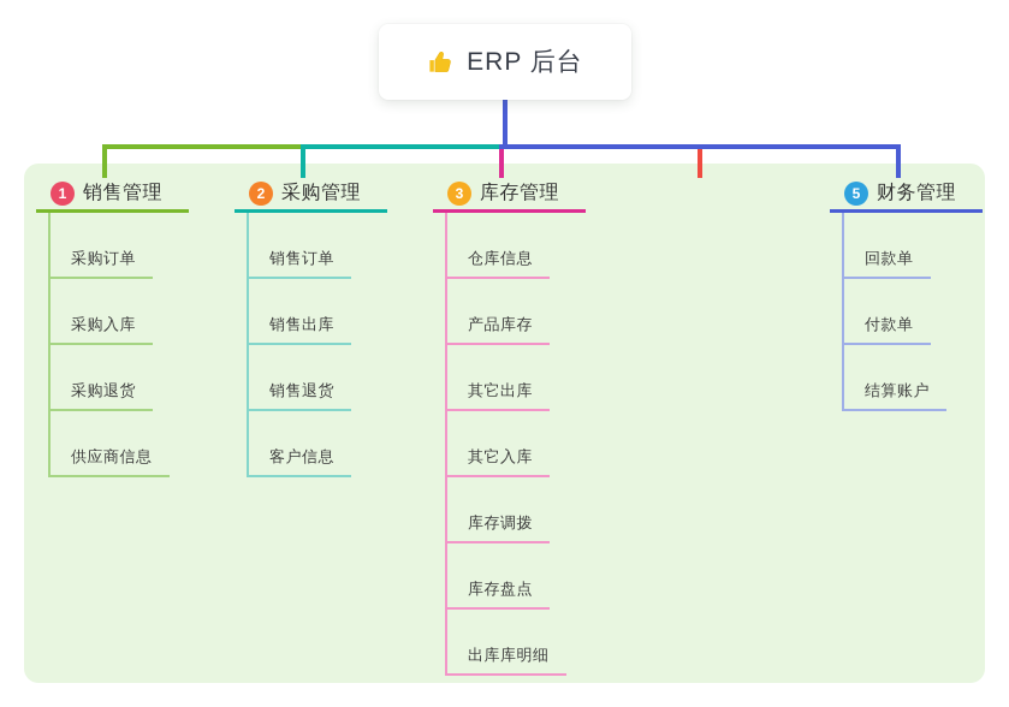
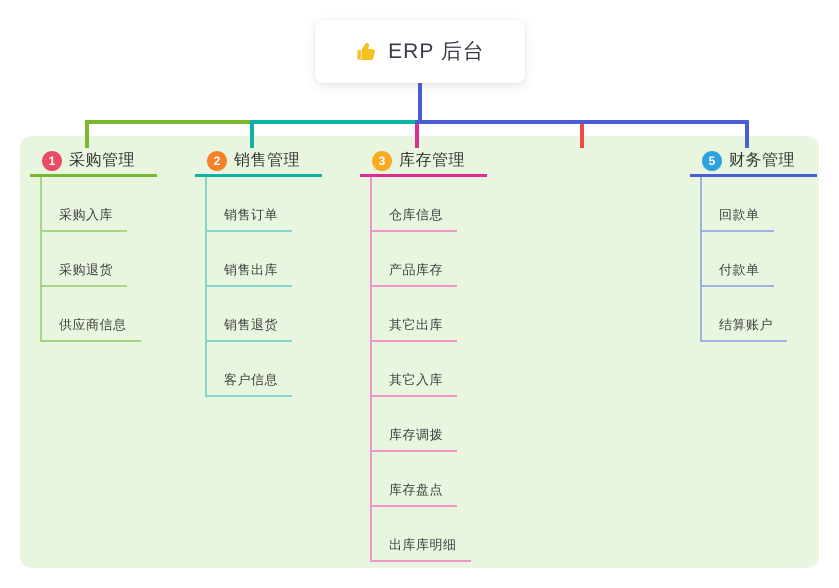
  ERP 后台
  1
- 销售管理
+ 采购管理
- 采购订单
  采购入库
  采购退货
  供应商信息
  2
- 采购管理
+ 销售管理
  销售订单
  销售出库
  销售退货
  客户信息
  3
  库存管理
  仓库信息
  产品库存
  其它出库
  其它入库
  库存调拨
  库存盘点
  出库库明细
  5
  财务管理
  回款单
  付款单
  结算账户
